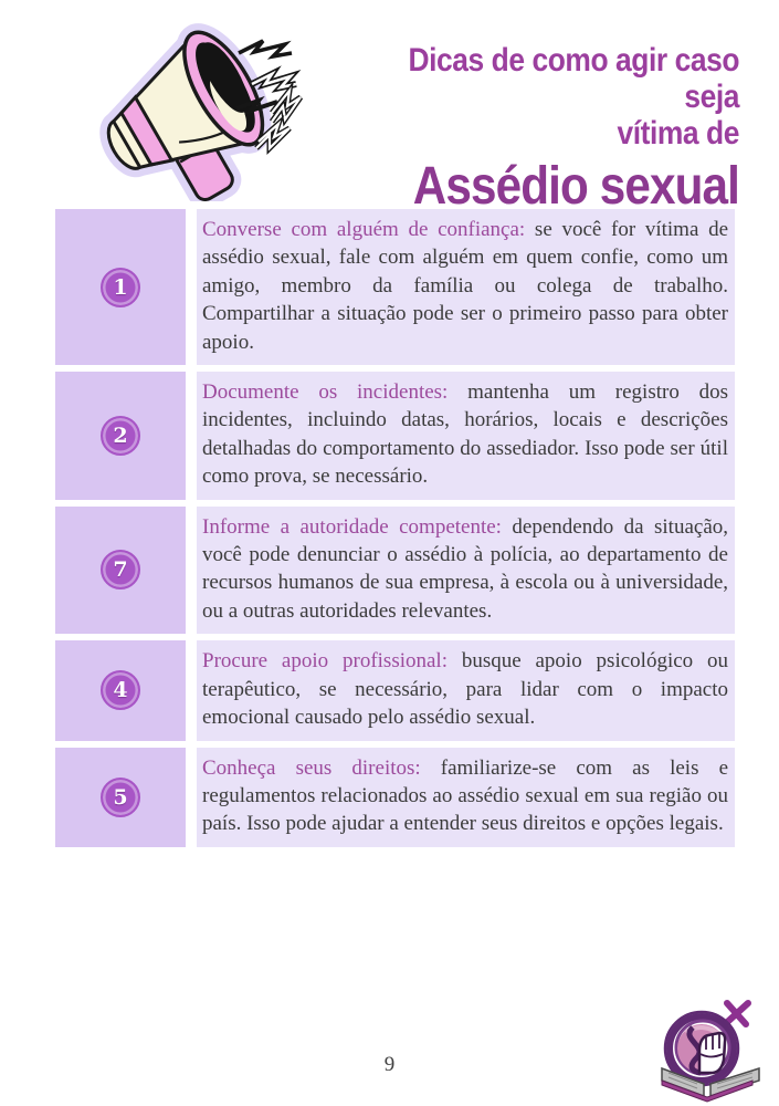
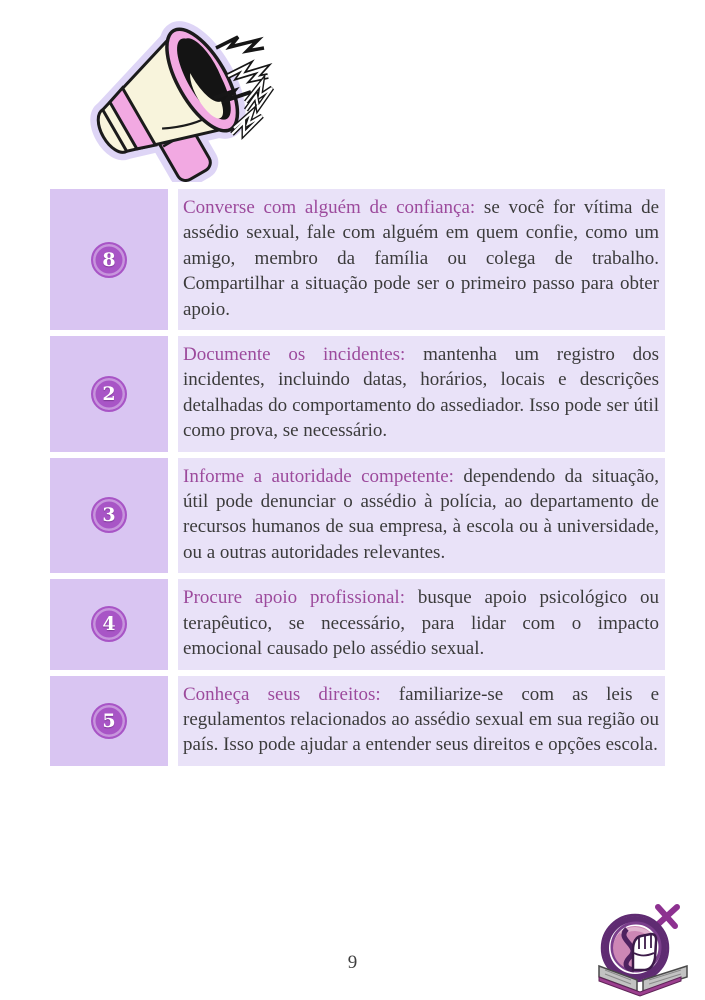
- Dicas de como agir caso seja
- vítima de
- Assédio sexual
- 1
+ 8
  Converse com alguém de confiança: se você for vítima de assédio sexual, fale com alguém em quem confie, como um amigo, membro da família ou colega de trabalho. Compartilhar a situação pode ser o primeiro passo para obter apoio.
  2
  Documente os incidentes: mantenha um registro dos incidentes, incluindo datas, horários, locais e descrições detalhadas do comportamento do assediador. Isso pode ser útil como prova, se necessário.
- 7
+ 3
- Informe a autoridade competente: dependendo da situação, você pode denunciar o assédio à polícia, ao departamento de recursos humanos de sua empresa, à escola ou à universidade, ou a outras autoridades relevantes.
+ Informe a autoridade competente: dependendo da situação, útil pode denunciar o assédio à polícia, ao departamento de recursos humanos de sua empresa, à escola ou à universidade, ou a outras autoridades relevantes.
  4
  Procure apoio profissional: busque apoio psicológico ou terapêutico, se necessário, para lidar com o impacto emocional causado pelo assédio sexual.
  5
- Conheça seus direitos: familiarize-se com as leis e regulamentos relacionados ao assédio sexual em sua região ou país. Isso pode ajudar a entender seus direitos e opções legais.
+ Conheça seus direitos: familiarize-se com as leis e regulamentos relacionados ao assédio sexual em sua região ou país. Isso pode ajudar a entender seus direitos e opções escola.
  9
